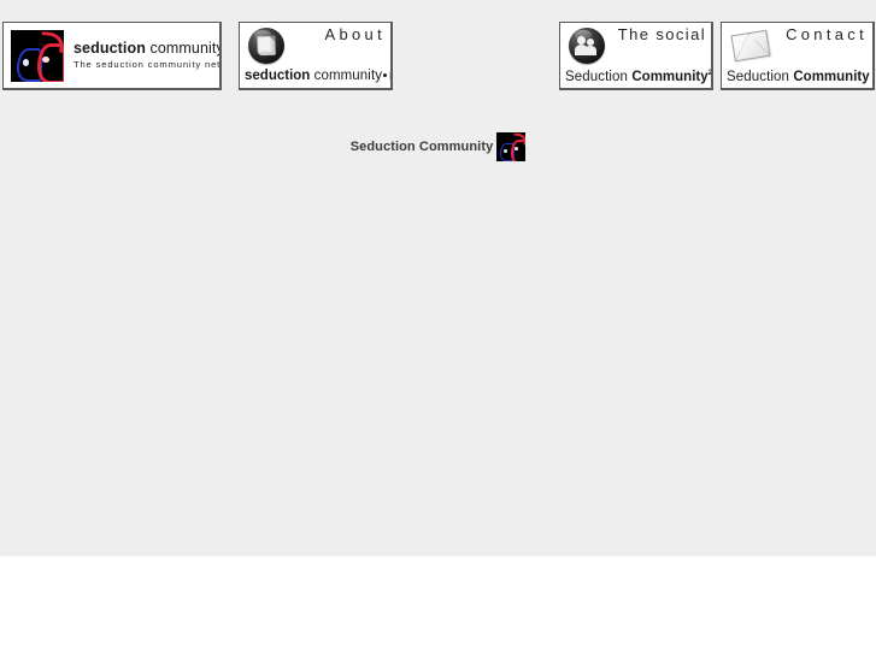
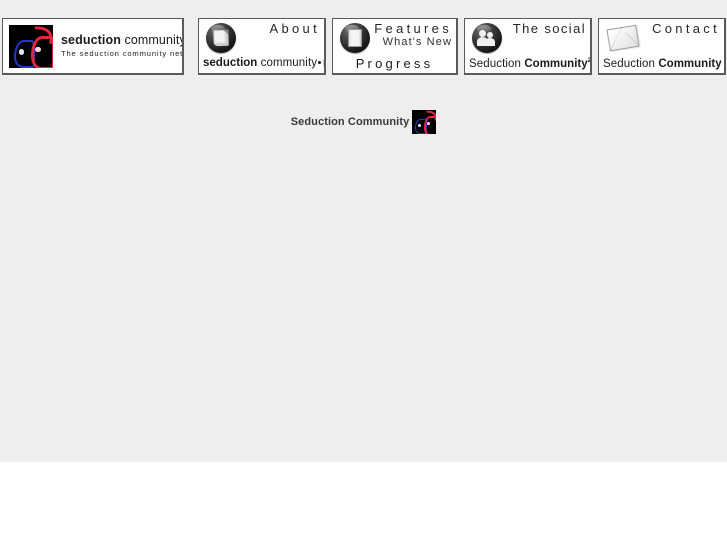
  seduction communit
  The seduction community net
  About
  seduction community
+ Features
+ What's New
+ Progress
  The social
  Seduction Community
  Contact
  Seduction Community
  Seduction Community
